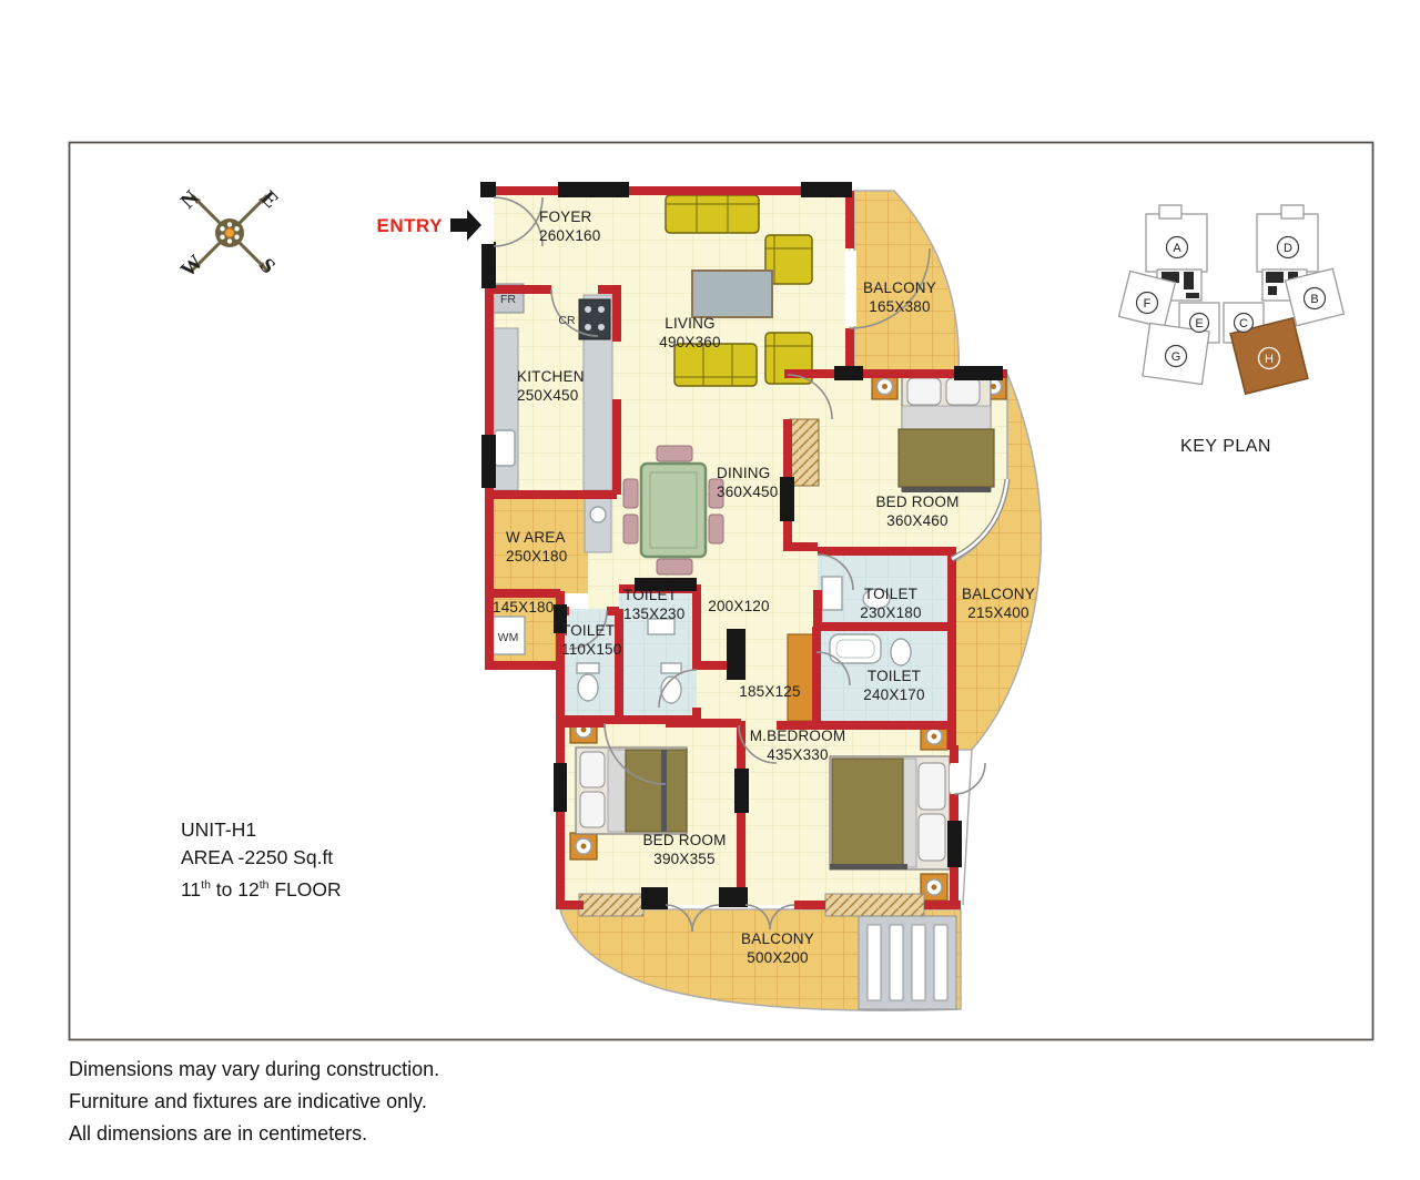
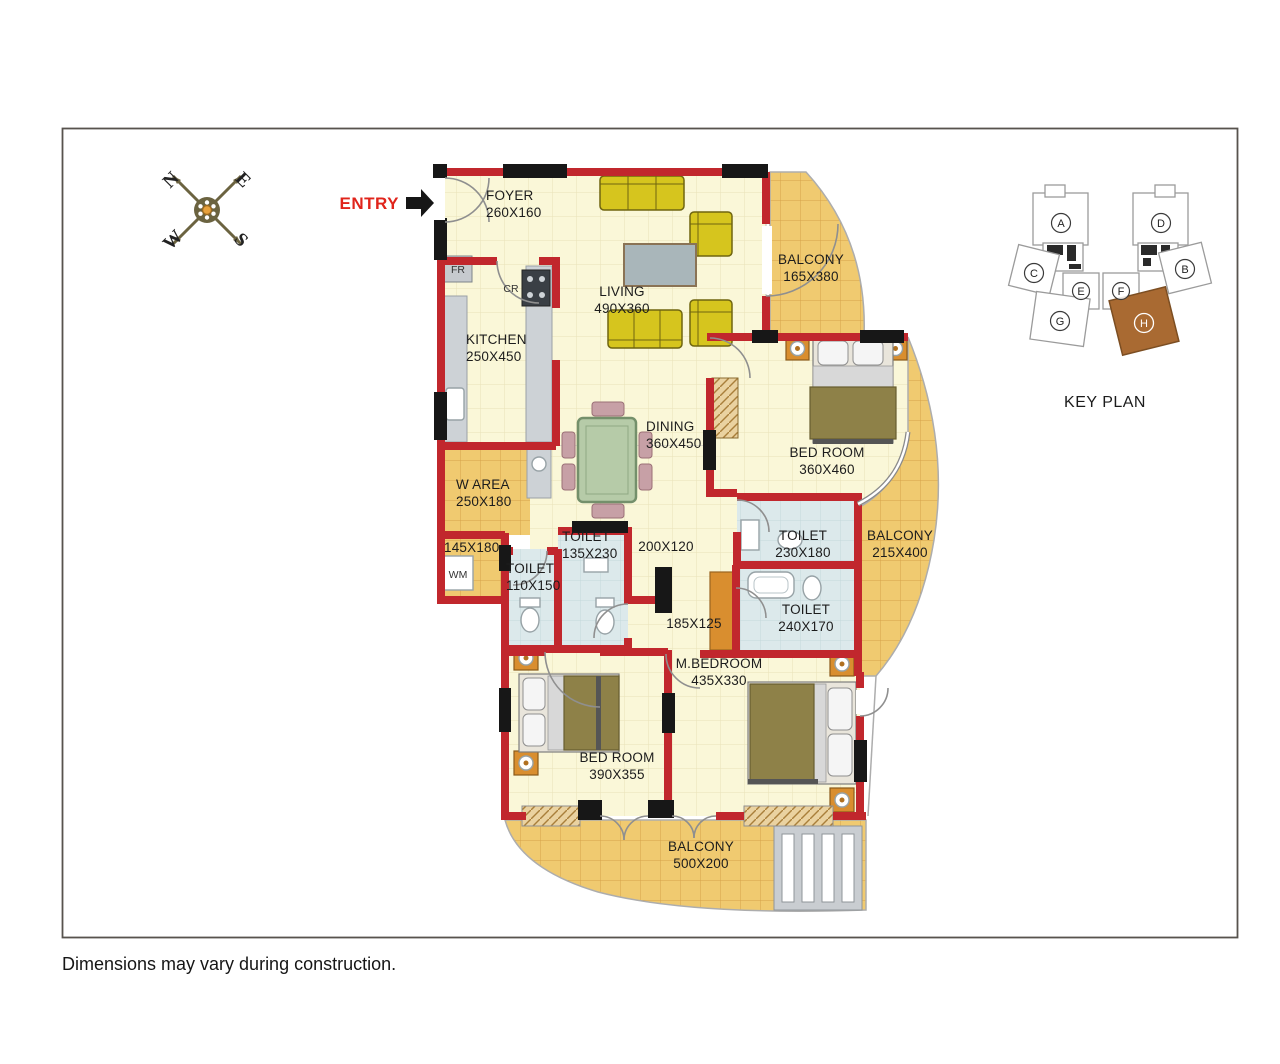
  FOYER
  260X160
  LIVING
  490X360
  KITCHEN
  250X450
  BALCONY
  165X380
  BED ROOM
  360X460
  DINING
  360X450
  W AREA
  250X180
  145X180
  TOILET
  110X150
  TOILET
  135X230
  200X120
  TOILET
  230X180
  BALCONY
  215X400
  TOILET
  240X170
  185X125
  M.BEDROOM
  435X330
  BED ROOM
  390X355
  BALCONY
  500X200
  FR
  CR
  WM
  ENTRY
  A
  D
- F
+ C
  B
  E
- C
+ F
  G
  H
  KEY PLAN
- UNIT-H1
- AREA -2250 Sq.ft
- 11th to 12th FLOOR
  Dimensions may vary during construction.
- Furniture and fixtures are indicative only.
- All dimensions are in centimeters.
